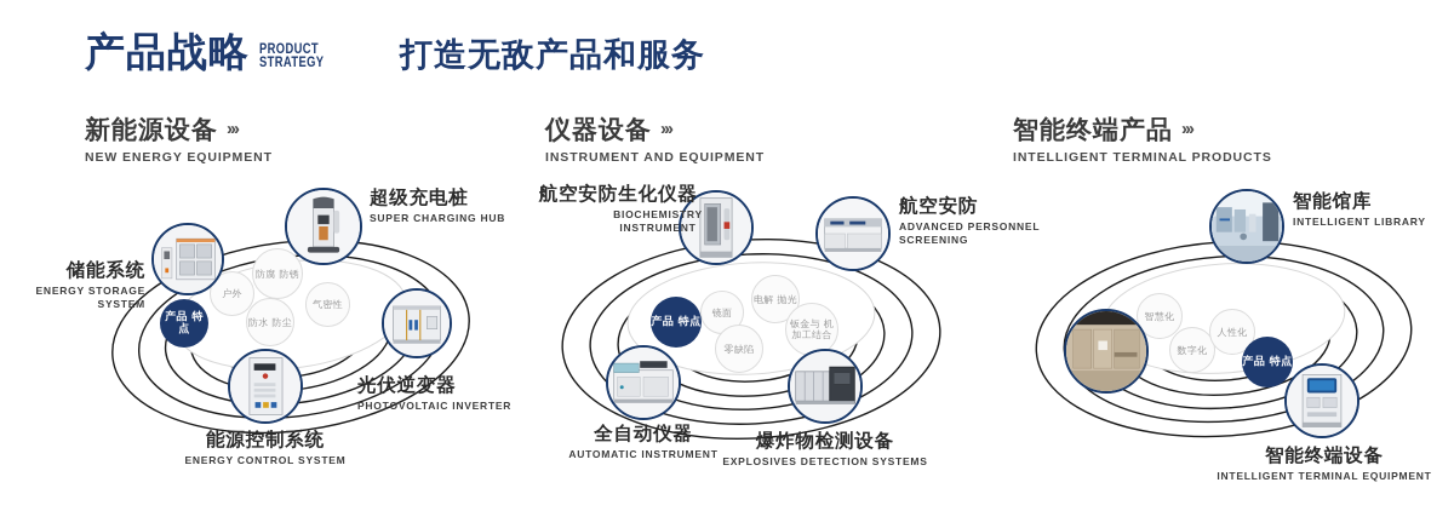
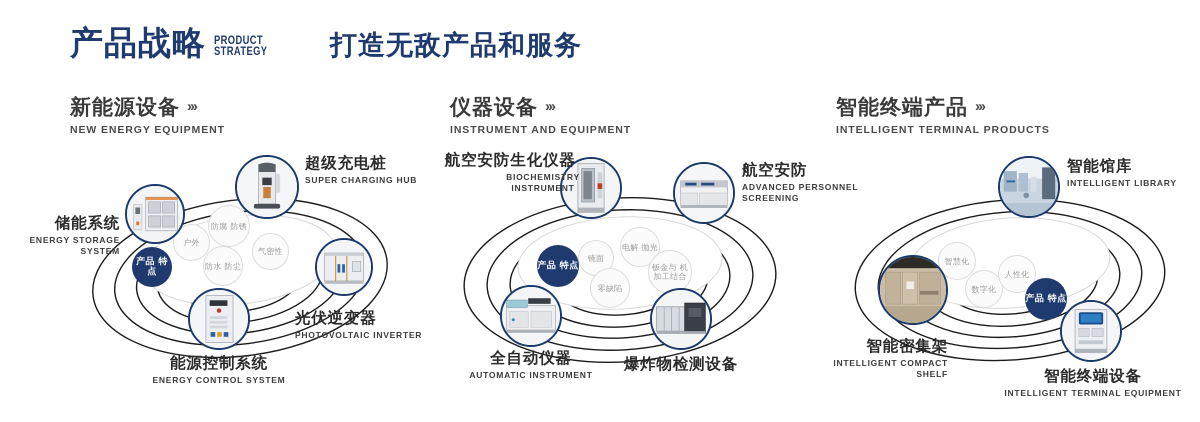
  产品战略
  PRODUCT
  STRATEGY
  打造无敌产品和服务
  新能源设备 ›››
  NEW ENERGY EQUIPMENT
  仪器设备 ›››
  INSTRUMENT AND EQUIPMENT
  智能终端产品 ›››
  INTELLIGENT TERMINAL PRODUCTS
  户外
  防腐 防锈
  防水 防尘
  气密性
  产品 特点
  储能系统
  ENERGY STORAGE
  SYSTEM
  超级充电桩
  SUPER CHARGING HUB
  光伏逆变器
  PHOTOVOLTAIC INVERTER
  能源控制系统
  ENERGY CONTROL SYSTEM
  镜面
  电解 抛光
  零缺陷
  钣金与 机加工结合
  产品 特点
  航空安防
  生化仪器
  BIOCHEMISTRY
  INSTRUMENT
  航空安防
  ADVANCED PERSONNEL
  SCREENING
  爆炸物检测设备
- EXPLOSIVES DETECTION SYSTEMS
  全自动仪器
  AUTOMATIC INSTRUMENT
  智慧化
  数字化
  人性化
  产品 特点
  智能馆库
  INTELLIGENT LIBRARY
  智能终端设备
  INTELLIGENT TERMINAL EQUIPMENT
+ 智能密集架
+ INTELLIGENT COMPACT
+ SHELF
